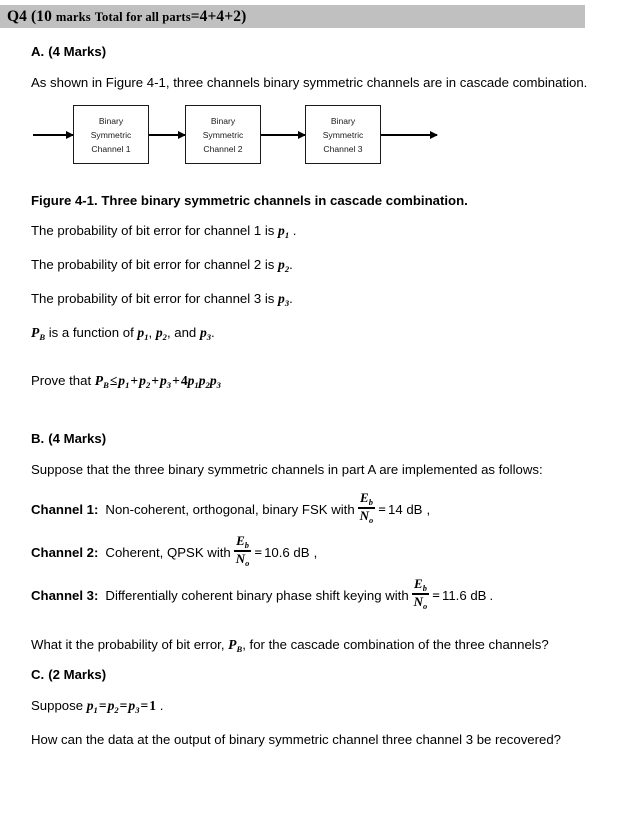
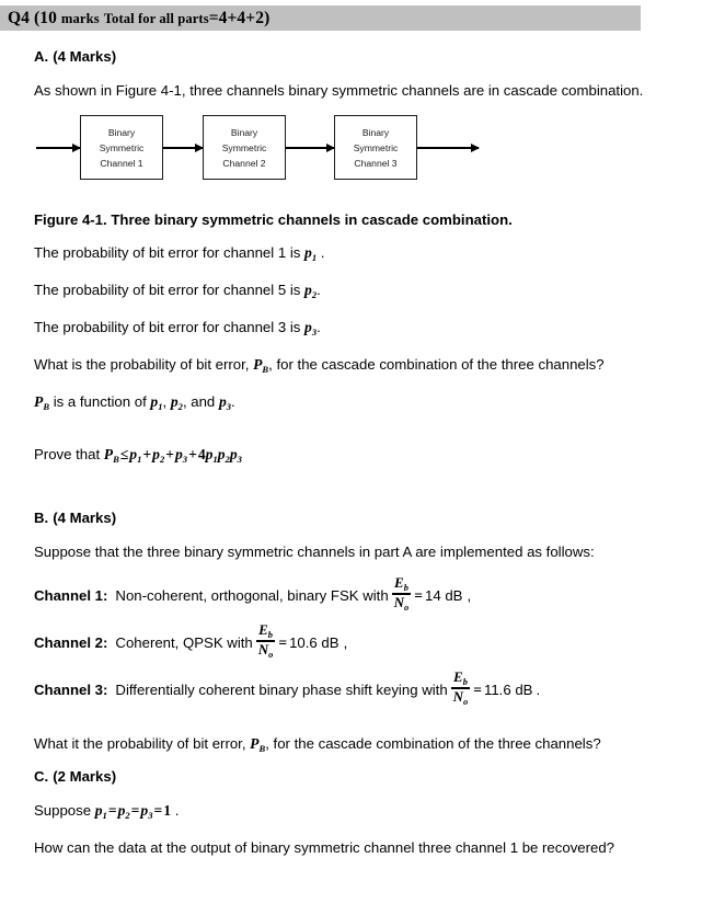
  Q4 (10 marks Total for all parts=4+4+2)
  A. (4 Marks)
  As shown in Figure 4-1, three channels binary symmetric channels are in cascade combination.
  Binary
  Symmetric
  Channel 1
  Binary
  Symmetric
  Channel 2
  Binary
  Symmetric
  Channel 3
  Figure 4-1. Three binary symmetric channels in cascade combination.
  The probability of bit error for channel 1 is p1 .
- The probability of bit error for channel 2 is p2.
+ The probability of bit error for channel 5 is p2.
  The probability of bit error for channel 3 is p3.
+ What is the probability of bit error, PB, for the cascade combination of the three channels?
  PB is a function of p1, p2, and p3.
  Prove that PB≤p1+p2+p3+4p1p2p3
  B. (4 Marks)
  Suppose that the three binary symmetric channels in part A are implemented as follows:
  Channel 1:
  Non-coherent, orthogonal, binary FSK with
  Eb
  No
  =
  14 dB
  ,
  Channel 2:
  Coherent, QPSK with
  Eb
  No
  =
  10.6 dB
  ,
  Channel 3:
  Differentially coherent binary phase shift keying with
  Eb
  No
  =
  11.6 dB
  .
  What it the probability of bit error, PB, for the cascade combination of the three channels?
  C. (2 Marks)
  Suppose p1=p2=p3=1 .
- How can the data at the output of binary symmetric channel three channel 3 be recovered?
+ How can the data at the output of binary symmetric channel three channel 1 be recovered?
